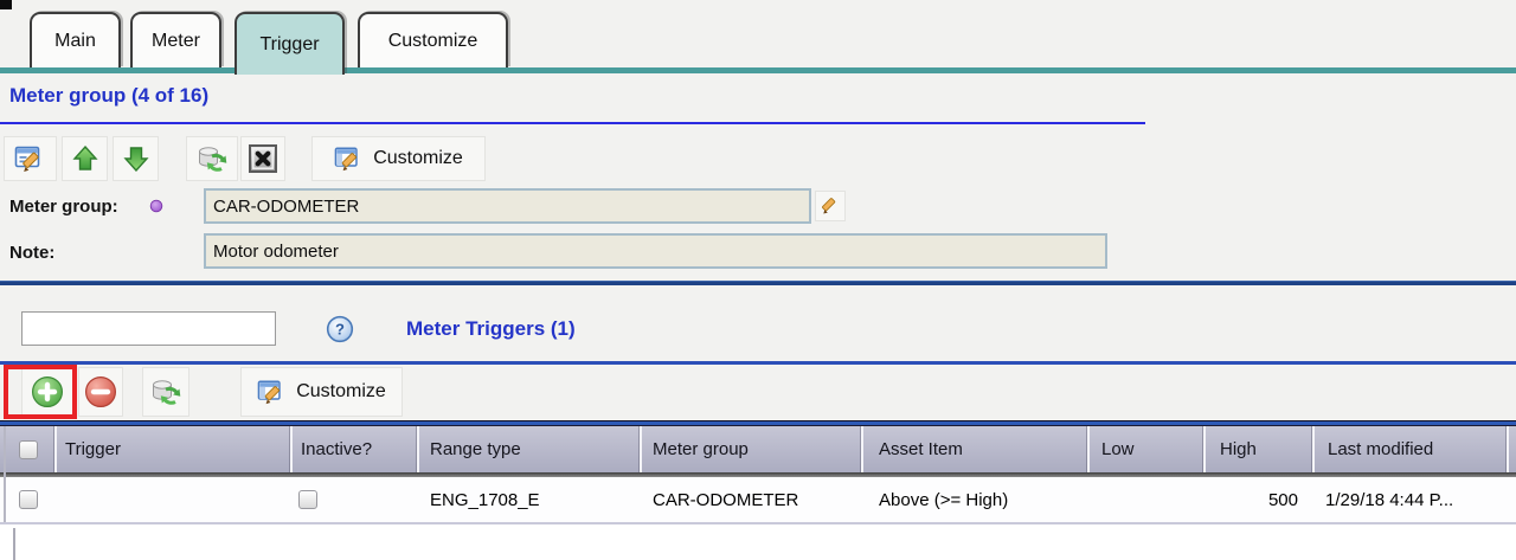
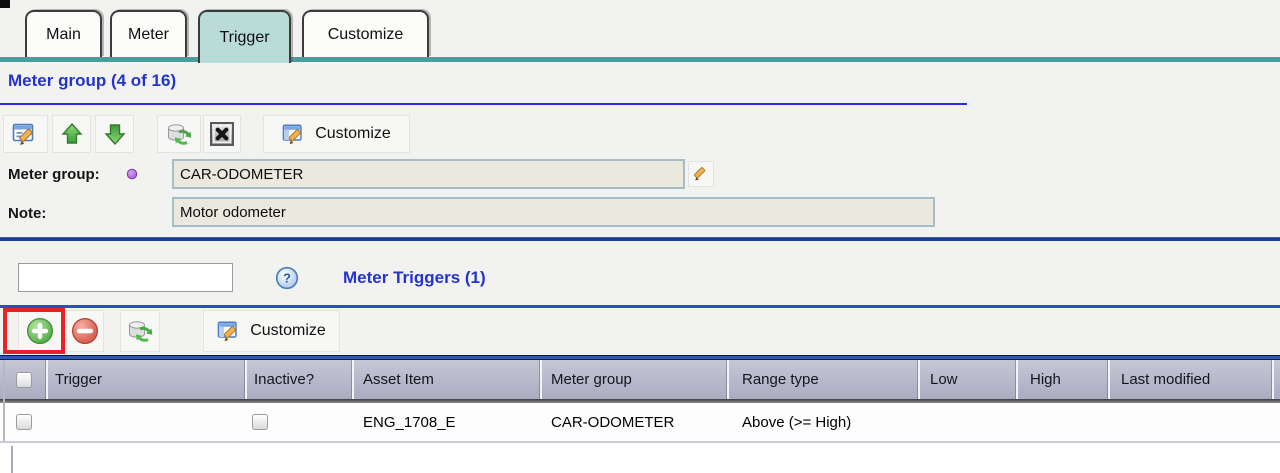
  Main
  Meter
  Trigger
  Customize
  Meter group (4 of 16)
  Customize
  Meter group:
  CAR-ODOMETER
  Note:
  Motor odometer
  ?
  Meter Triggers (1)
  Customize
  Trigger
  Inactive?
- Range type
+ Asset Item
  Meter group
- Asset Item
+ Range type
  Low
  High
  Last modified
  ENG_1708_E
  CAR-ODOMETER
  Above (>= High)
- 500
- 1/29/18 4:44 P...
